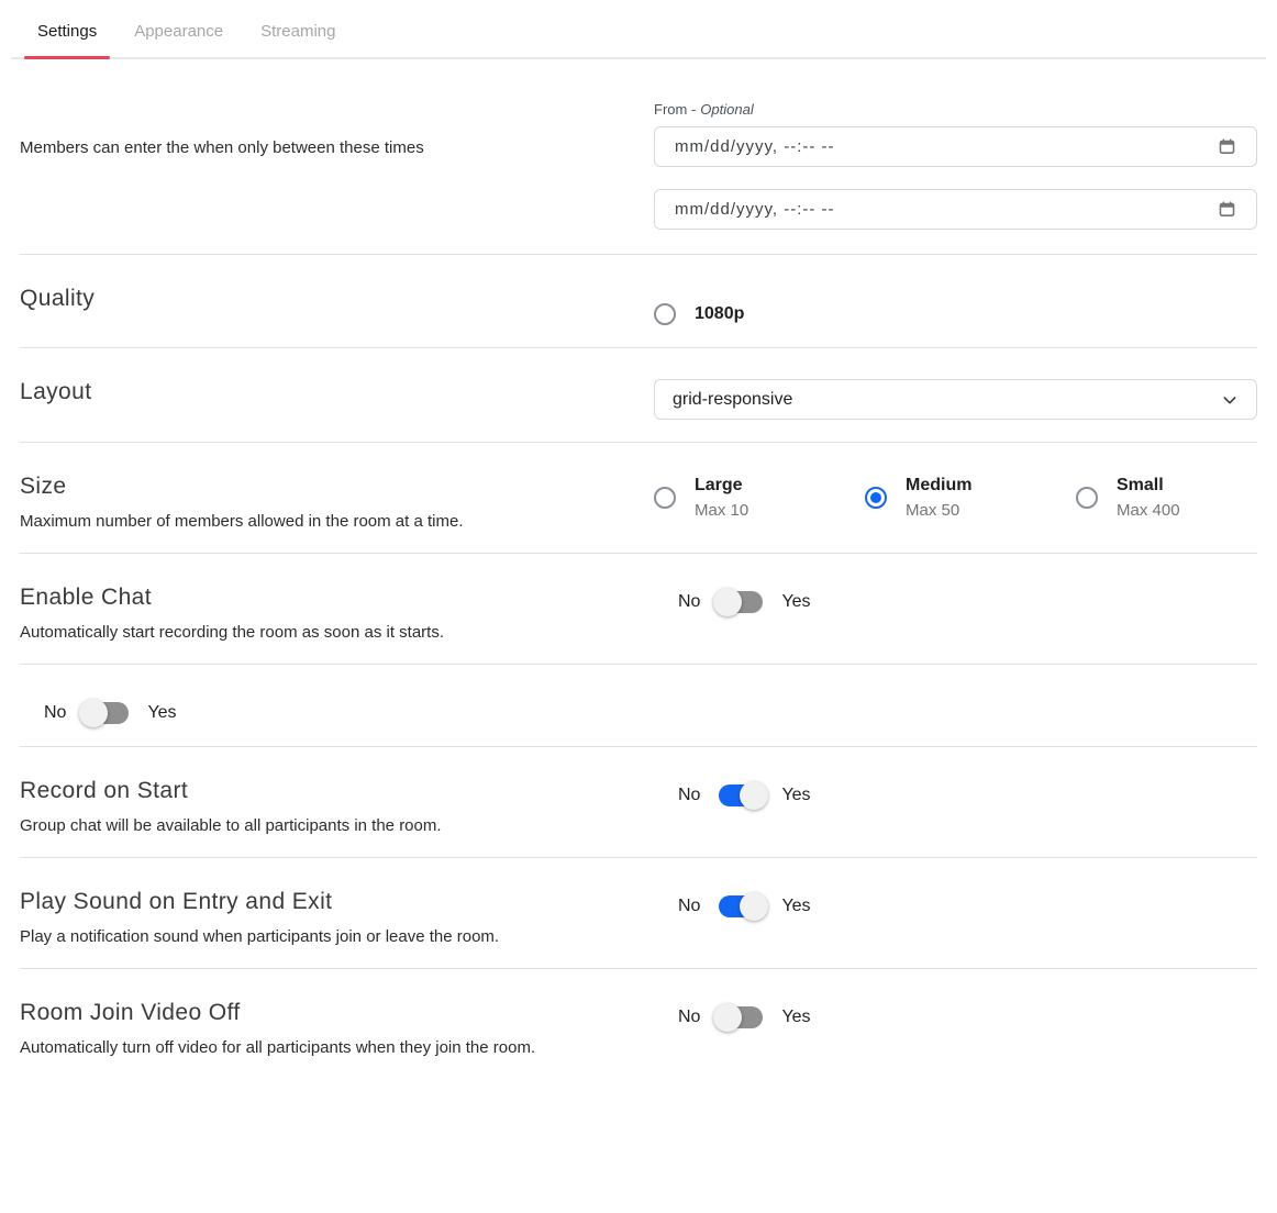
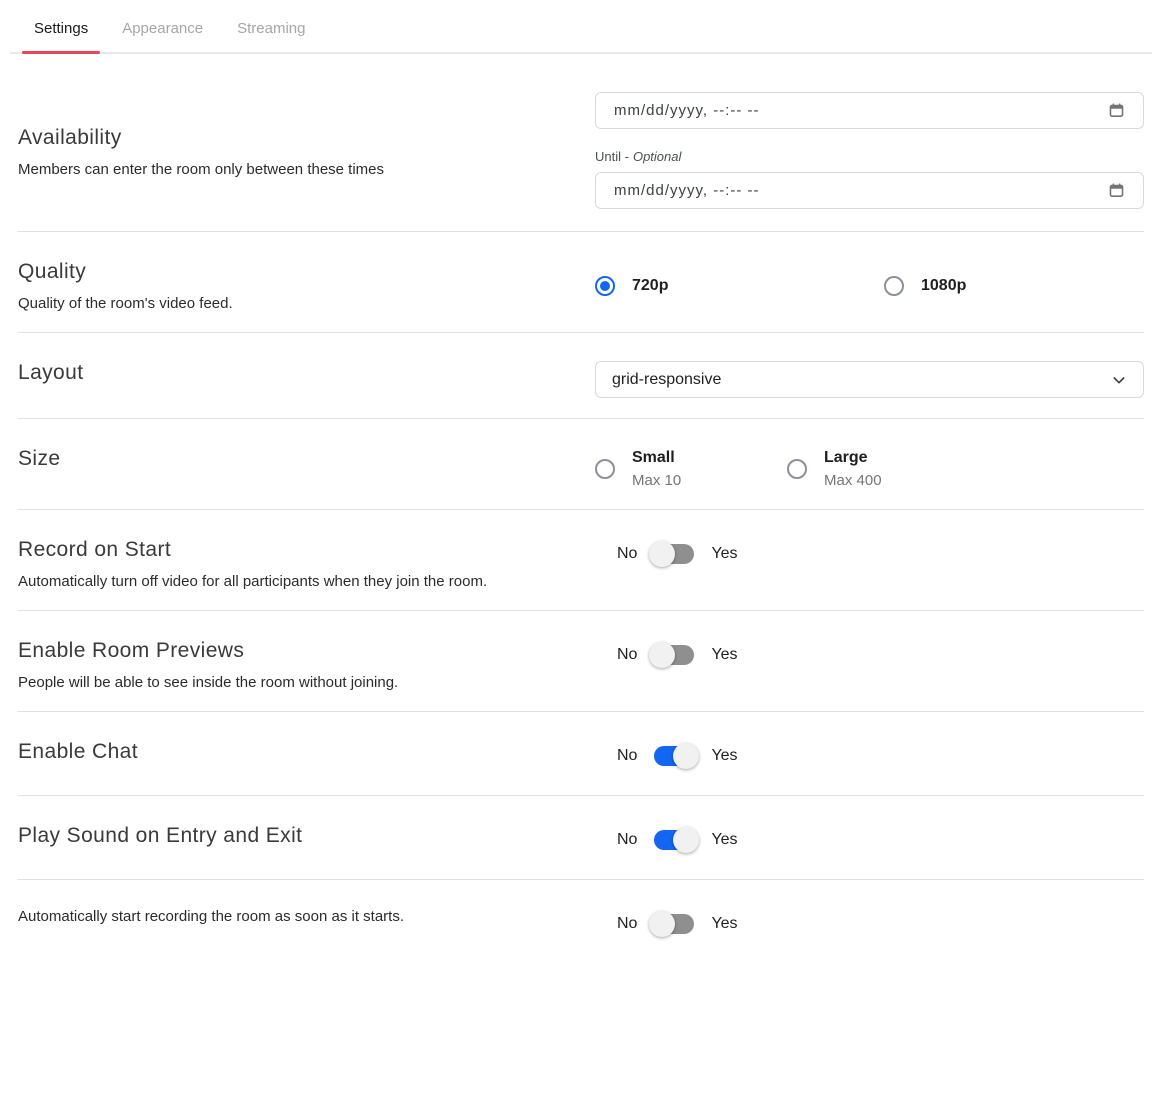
  Settings
  Appearance
  Streaming
+ Availability
- Members can enter the when only between these times
+ Members can enter the room only between these times
- From - Optional
  mm/dd/yyyy, --:-- --
+ Until - Optional
  mm/dd/yyyy, --:-- --
  Quality
+ Quality of the room's video feed.
+ 720p
  1080p
  Layout
  grid-responsive
  Size
- Maximum number of members allowed in the room at a time.
- Large
+ Small
  Max 10
- Medium
- Max 50
- Small
+ Large
  Max 400
- Enable Chat
+ Record on Start
- Automatically start recording the room as soon as it starts.
+ Automatically turn off video for all participants when they join the room.
  No
  Yes
+ Enable Room Previews
+ People will be able to see inside the room without joining.
  No
  Yes
- Record on Start
+ Enable Chat
- Group chat will be available to all participants in the room.
  No
  Yes
  Play Sound on Entry and Exit
- Play a notification sound when participants join or leave the room.
  No
  Yes
- Room Join Video Off
- Automatically turn off video for all participants when they join the room.
+ Automatically start recording the room as soon as it starts.
  No
  Yes
